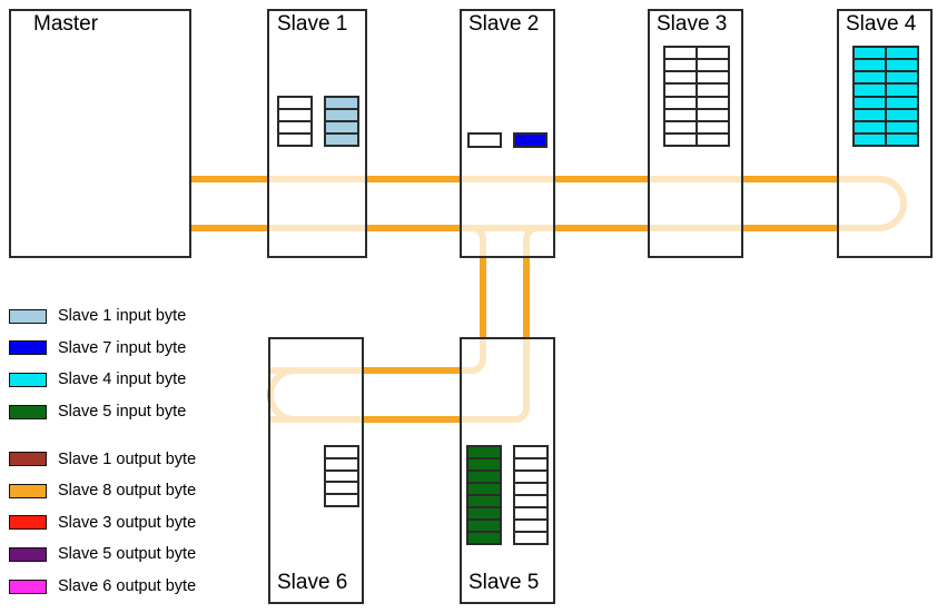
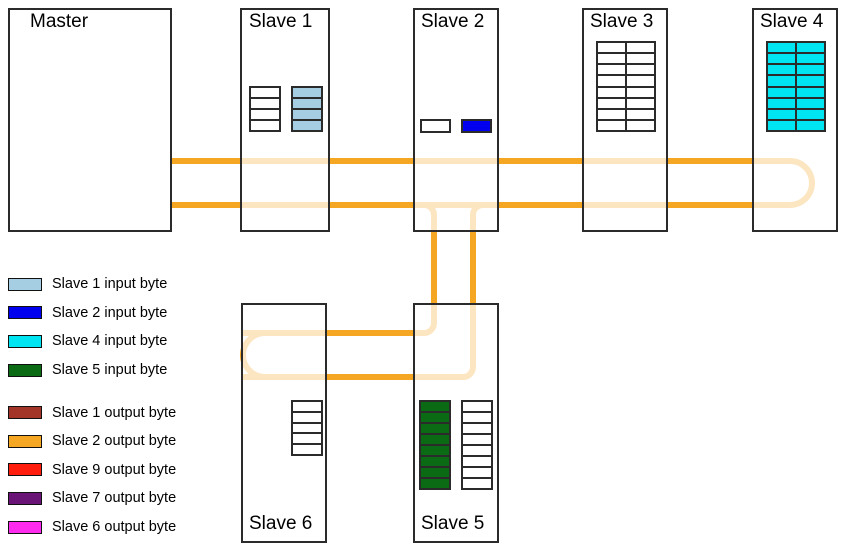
  Master
  Slave 1
  Slave 2
  Slave 3
  Slave 4
  Slave 6
  Slave 5
  Slave 1 input byte
- Slave 7 input byte
+ Slave 2 input byte
  Slave 4 input byte
  Slave 5 input byte
  Slave 1 output byte
- Slave 8 output byte
+ Slave 2 output byte
- Slave 3 output byte
+ Slave 9 output byte
- Slave 5 output byte
+ Slave 7 output byte
  Slave 6 output byte
